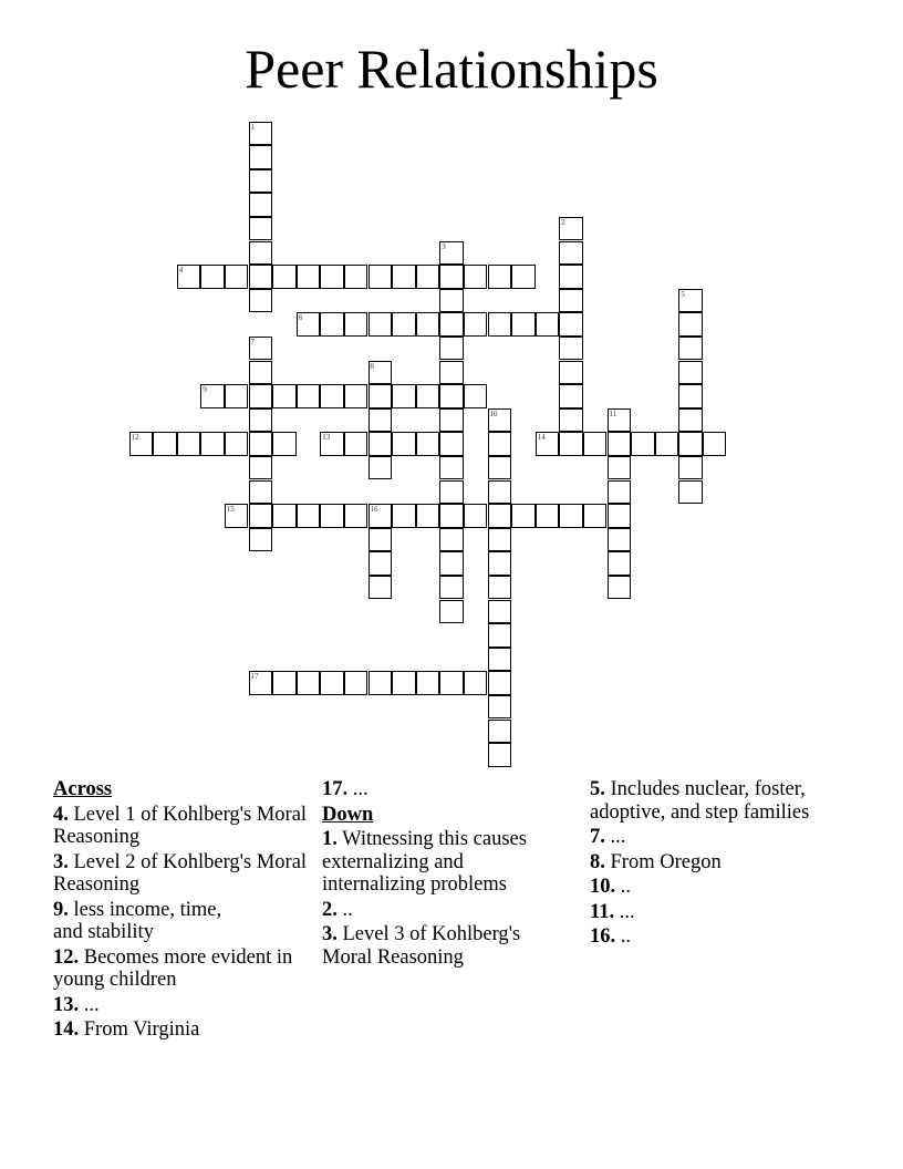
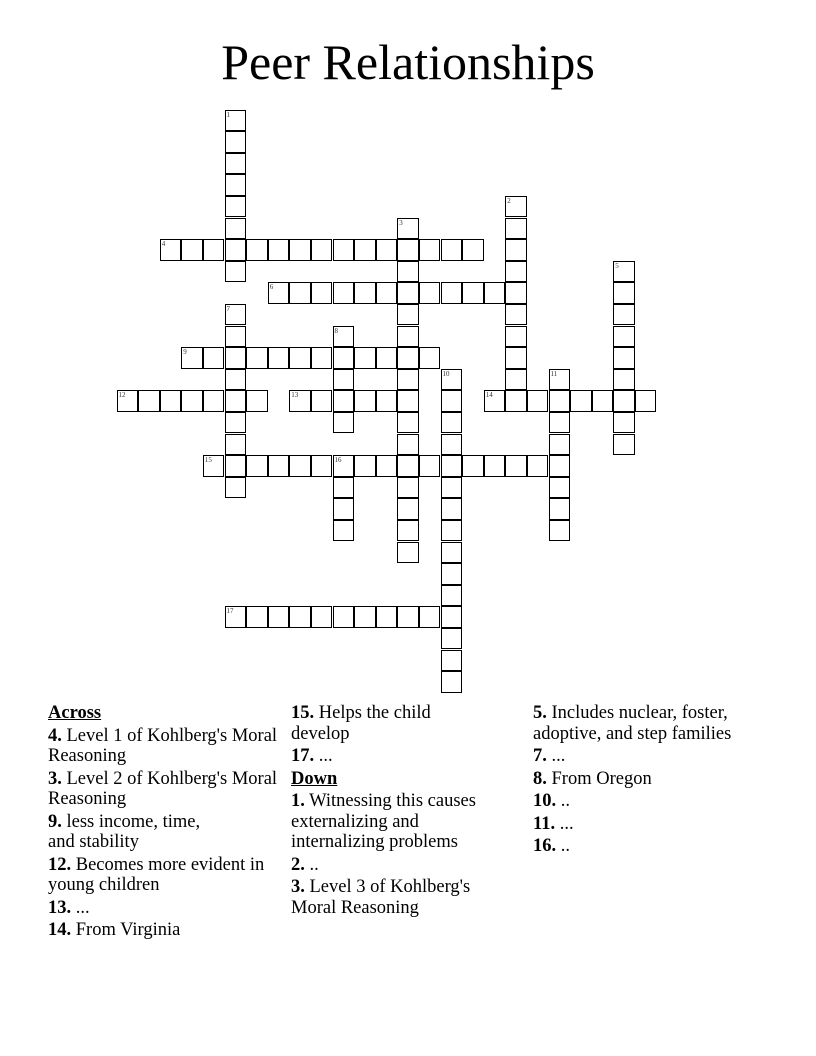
  Peer Relationships
  1
  2
  3
  4
  5
  6
  7
  8
  9
  10
  11
  12
  13
  14
  15
  16
  17
  Across
  4. Level 1 of Kohlberg's Moral Reasoning
  3. Level 2 of Kohlberg's Moral Reasoning
  9. less income, time, and stability
  12. Becomes more evident in young children
  13. ...
  14. From Virginia
+ 15. Helps the child develop
  17. ...
  Down
  1. Witnessing this causes externalizing and internalizing problems
  2. ..
  3. Level 3 of Kohlberg's Moral Reasoning
  5. Includes nuclear, foster, adoptive, and step families
  7. ...
  8. From Oregon
  10. ..
  11. ...
  16. ..
